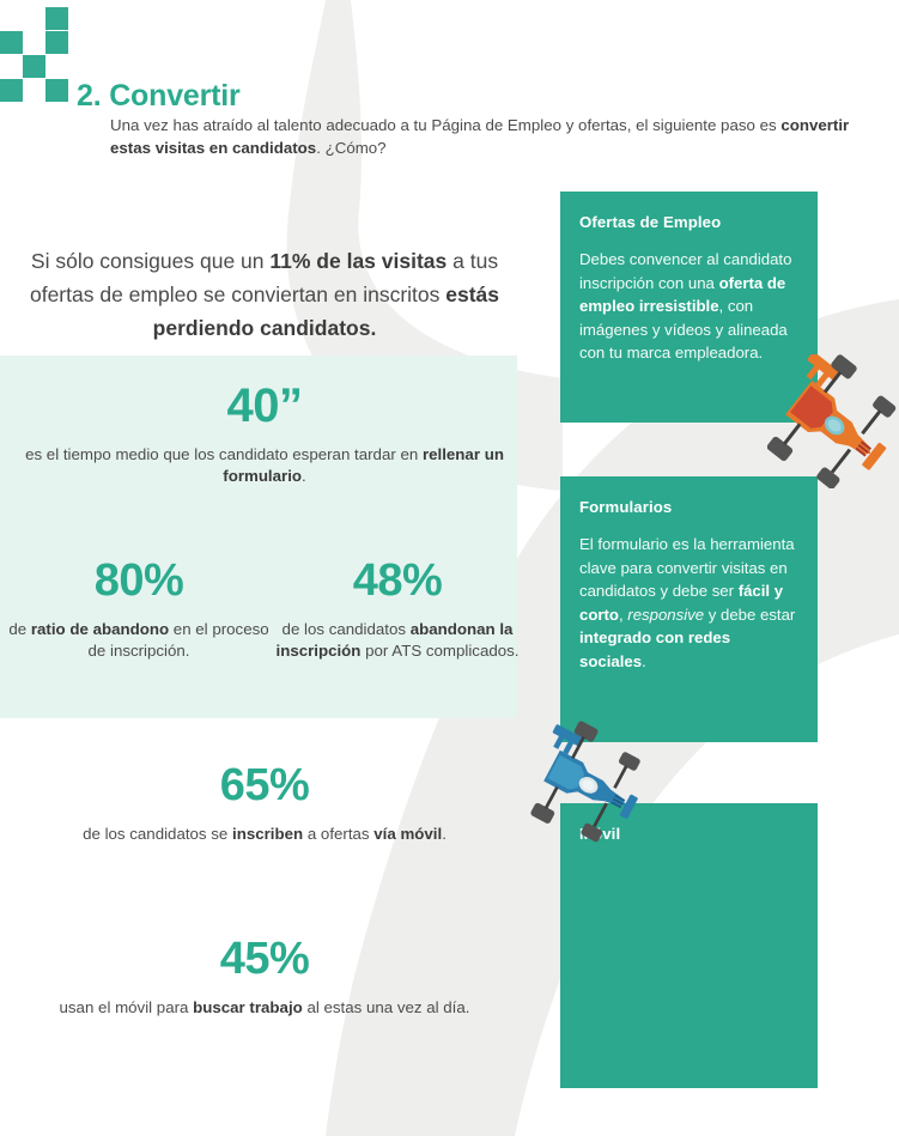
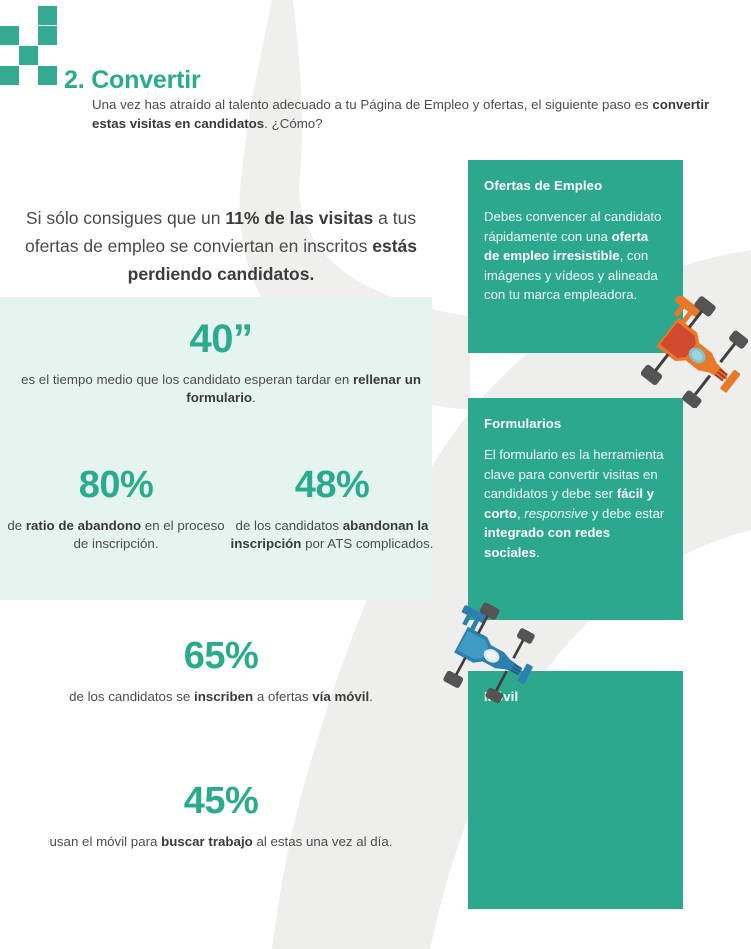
  2. Convertir
  Una vez has atraído al talento adecuado a tu Página de Empleo y ofertas, el siguiente paso es convertir estas visitas en candidatos. ¿Cómo?
  Si sólo consigues que un 11% de las visitas a tus ofertas de empleo se conviertan en inscritos estás perdiendo candidatos.
  40”
  es el tiempo medio que los candidato esperan tardar en rellenar un formulario.
  80%
  de ratio de abandono en el proceso de inscripción.
  48%
  de los candidatos abandonan la inscripción por ATS complicados.
  65%
  de los candidatos se inscriben a ofertas vía móvil.
  45%
  usan el móvil para buscar trabajo al estas una vez al día.
  Ofertas de Empleo
- Debes convencer al candidato inscripción con una oferta de empleo irresistible, con imágenes y vídeos y alineada con tu marca empleadora.
+ Debes convencer al candidato rápidamente con una oferta de empleo irresistible, con imágenes y vídeos y alineada con tu marca empleadora.
  Formularios
  El formulario es la herramienta clave para convertir visitas en candidatos y debe ser fácil y corto, responsive y debe estar integrado con redes sociales.
